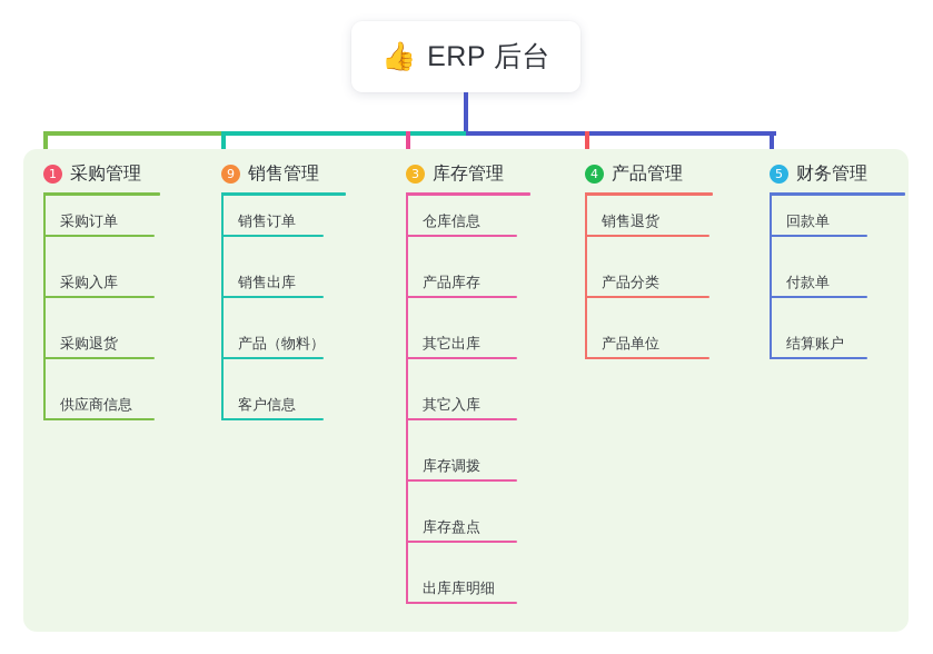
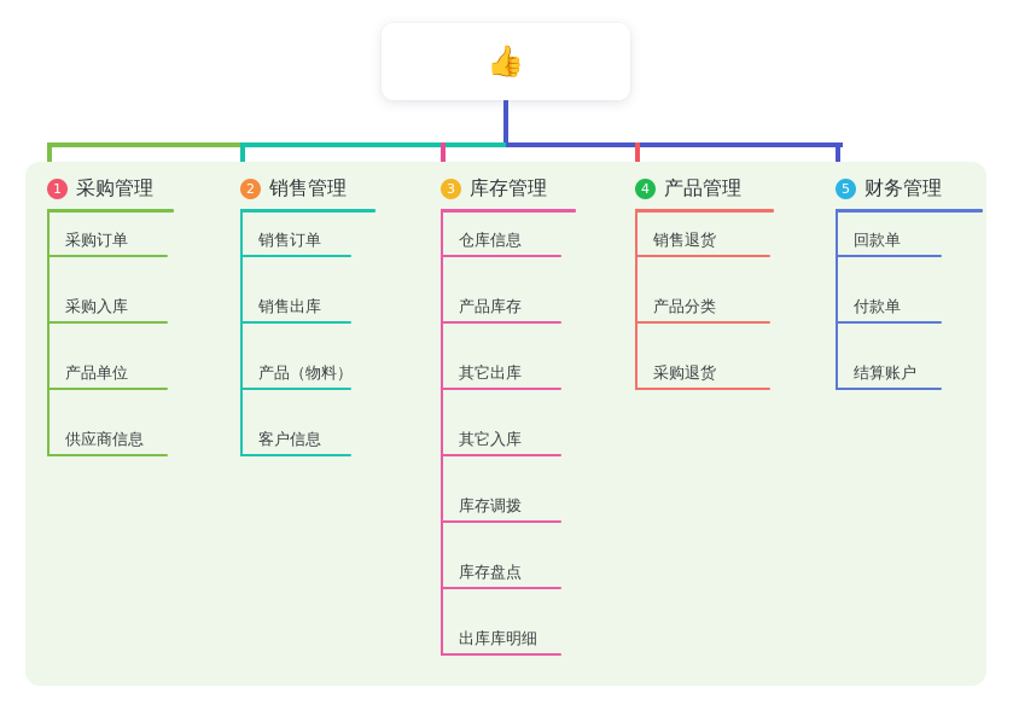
  👍
- ERP 后台
  1
  采购管理
  采购订单
  采购入库
- 采购退货
+ 产品单位
  供应商信息
- 9
+ 2
  销售管理
  销售订单
  销售出库
  产品（物料）
  客户信息
  3
  库存管理
  仓库信息
  产品库存
  其它出库
  其它入库
  库存调拨
  库存盘点
  出库库明细
  4
  产品管理
  销售退货
  产品分类
- 产品单位
+ 采购退货
  5
  财务管理
  回款单
  付款单
  结算账户
